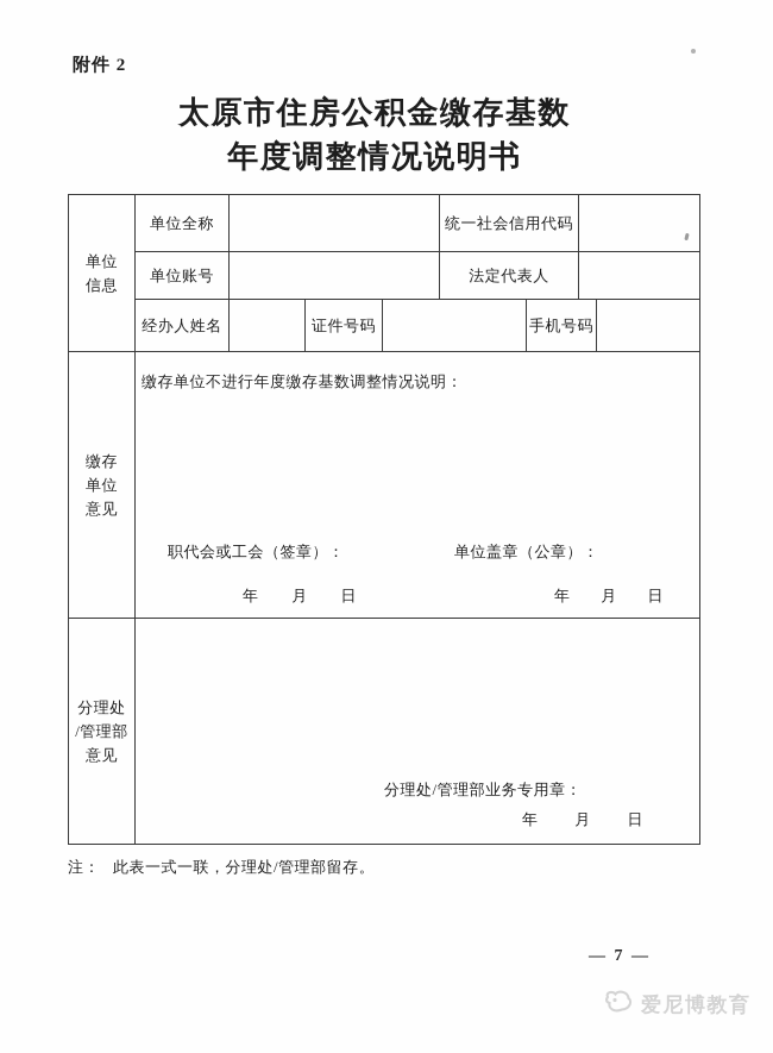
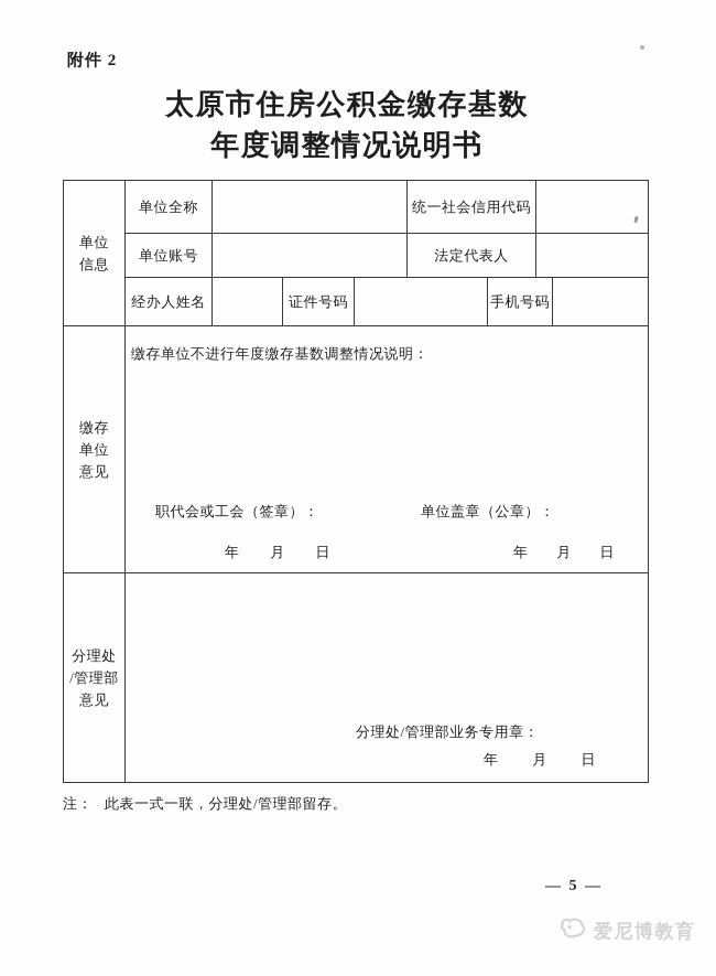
  附件 2
  太原市住房公积金缴存基数
  年度调整情况说明书
  单位
  信息
  单位全称
  统一社会信用代码
  单位账号
  法定代表人
  经办人姓名
  证件号码
  手机号码
  缴存
  单位
  意见
  缴存单位不进行年度缴存基数调整情况说明：
  职代会或工会（签章）：
  单位盖章（公章）：
  年 月 日
  年 月 日
  分理处
  /管理部
  意见
  分理处/管理部业务专用章：
  年 月 日
  注： 此表一式一联，分理处/管理部留存。
- — 7 —
+ — 5 —
  爱尼博教育
